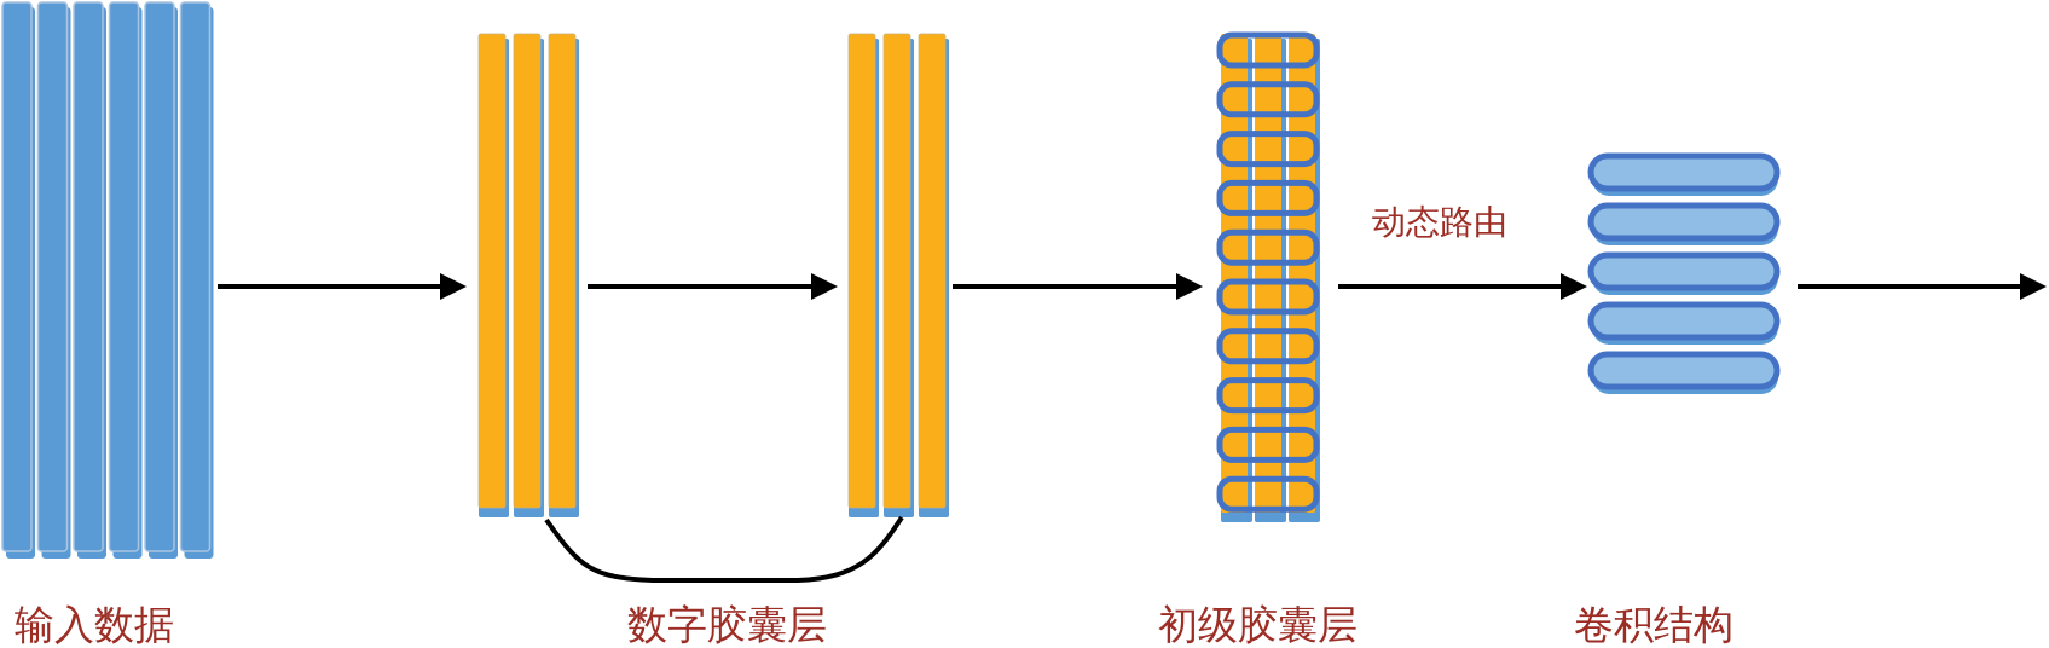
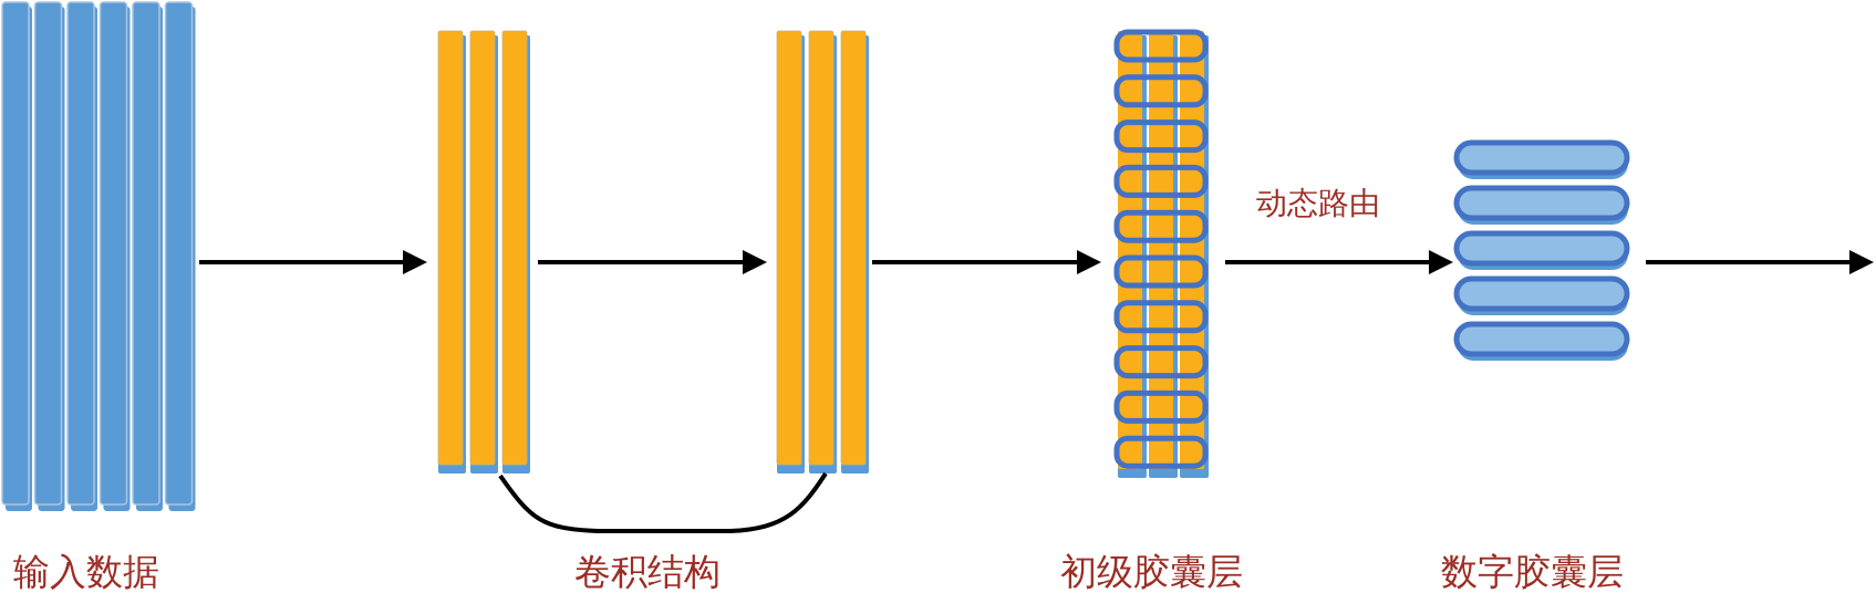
  输入数据
- 数字胶囊层
+ 卷积结构
  初级胶囊层
- 卷积结构
+ 数字胶囊层
  动态路由
